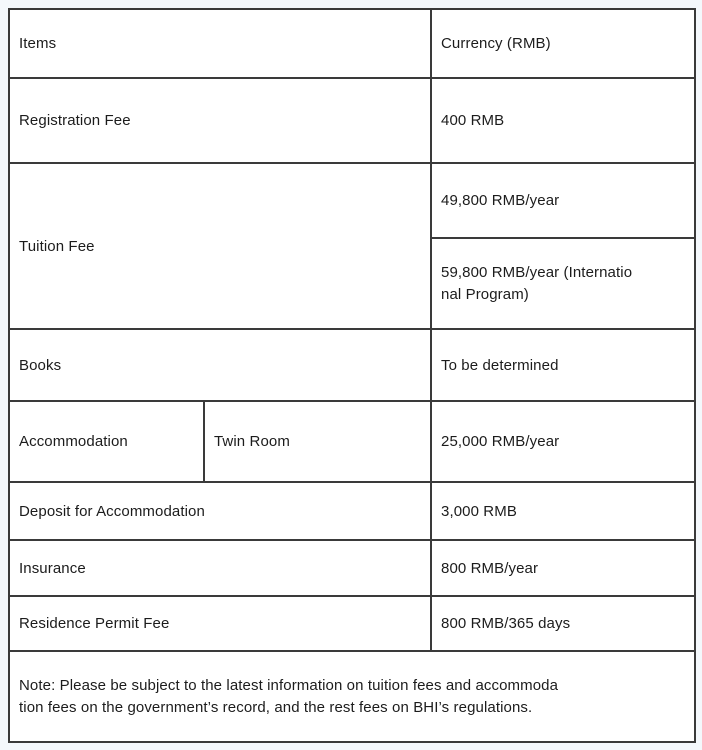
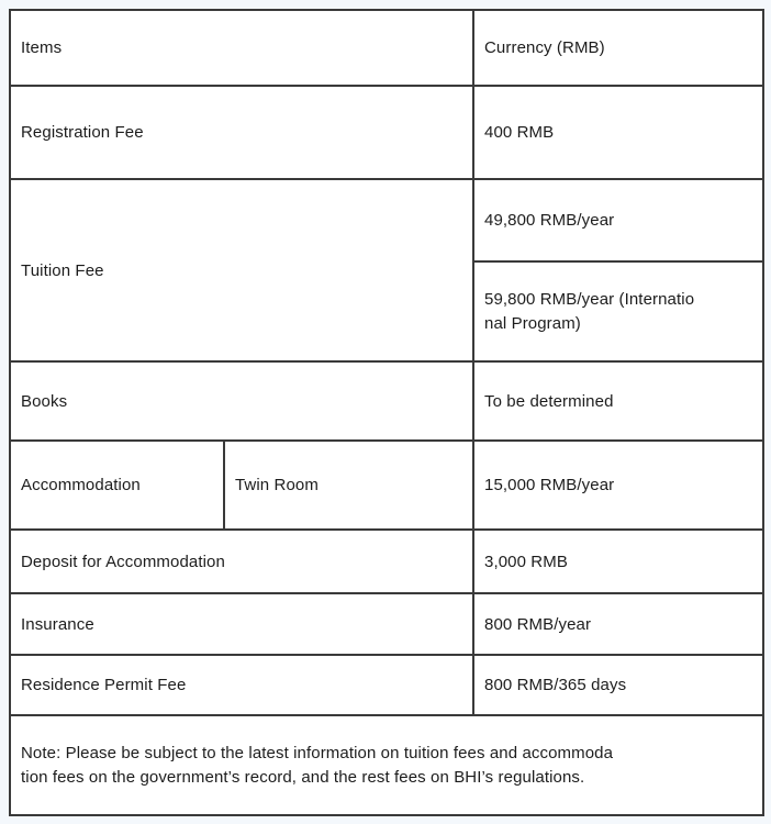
  Items	Currency (RMB)
  Registration Fee	400 RMB
  Tuition Fee	49,800 RMB/year
  59,800 RMB/year (Internatio nal Program)
  Books	To be determined
- Accommodation	Twin Room	25,000 RMB/year
+ Accommodation	Twin Room	15,000 RMB/year
  Deposit for Accommodation	3,000 RMB
  Insurance	800 RMB/year
  Residence Permit Fee	800 RMB/365 days
  Note: Please be subject to the latest information on tuition fees and accommoda tion fees on the government’s record, and the rest fees on BHI’s regulations.
